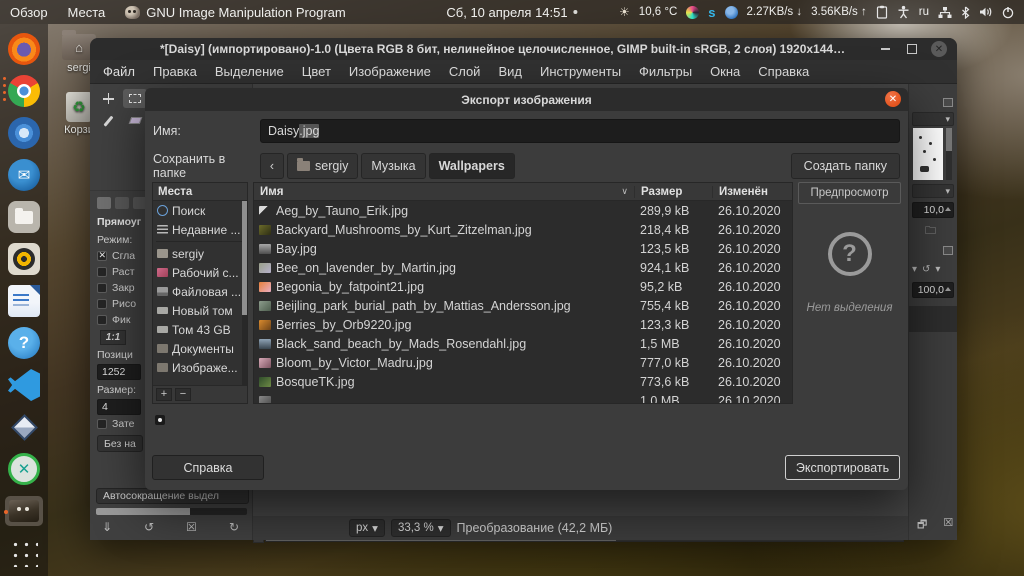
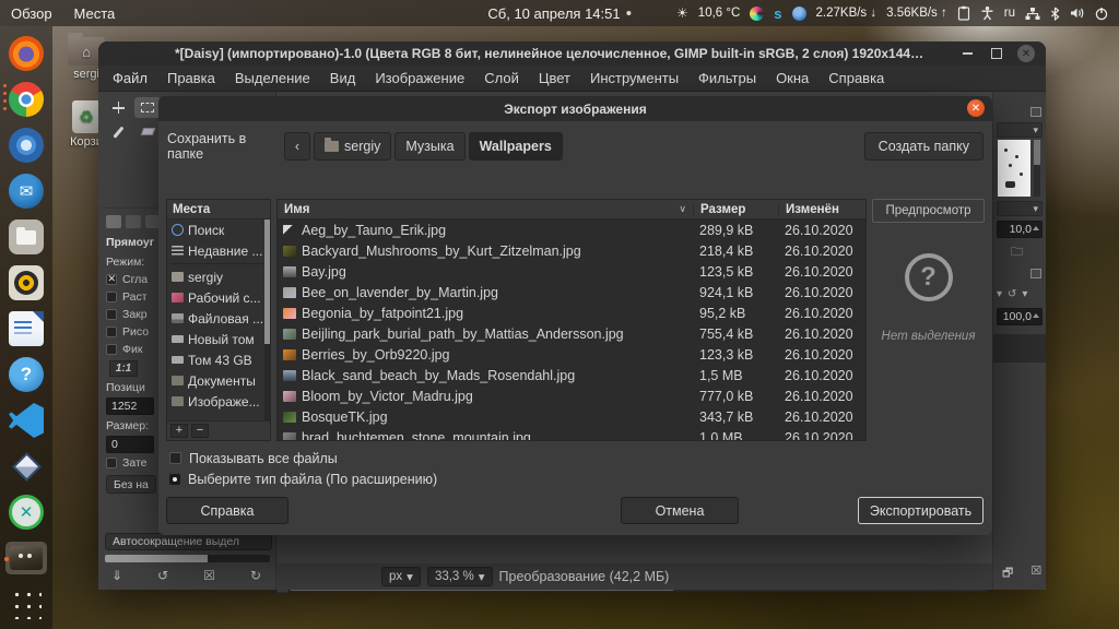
  Обзор
  Места
- GNU Image Manipulation Program
  Сб, 10 апреля 14:51
  ☀
  10,6 °C
  s
  2.27KB/s ↓
  3.56KB/s ↑
  ru
  ✉
  ?
  ✕
  ⌂
  serg
  ♻
  Корз
  *[Daisy] (импортировано)-1.0 (Цвета RGB 8 бит, нелинейное целочисленное, GIMP built-in sRGB, 2 слоя) 1920x1440 –
  ✕
  Файл
  Правка
  Выделение
- Цвет
+ Вид
  Изображение
  Слой
- Вид
+ Цвет
  Инструменты
  Фильтры
  Окна
  Справка
  Прямоуг
  Режим:
  Сгла
  Раст
  Закр
  Рисо
  Фик
  1:1
  Позици
  1252
  Размер:
- 4
+ 0
  Зате
  Без на
  Автосокращение выдел
  ⇓
  ↺
  ☒
  ↻
  px
  ▾
  33,3 %
  ▾
  Преобразование (42,2 МБ)
  ▾
  ▾
  10,0
  🗀
  ▾
  ↺
  ▾
  100,0
  🗗
  ☒
  Экспорт изображения
  ✕
- Имя:
- Daisy
- .jpg
  Сохранить в папке
  ‹
  sergiy
  Музыка
  Wallpapers
  Создать папку
  Места
  Поиск
  Недавние ...
  sergiy
  Рабочий с...
  Файловая ...
  Новый том
  Том 43 GB
  Документы
  Изображе...
  +
  −
  Имя
  ∨
  Размер
  Изменён
  Aeg_by_Tauno_Erik.jpg
  289,9 kB
  26.10.2020
  Backyard_Mushrooms_by_Kurt_Zitzelman.jpg
  218,4 kB
  26.10.2020
  Bay.jpg
  123,5 kB
  26.10.2020
  Bee_on_lavender_by_Martin.jpg
  924,1 kB
  26.10.2020
  Begonia_by_fatpoint21.jpg
  95,2 kB
  26.10.2020
  Beijling_park_burial_path_by_Mattias_Andersson.jpg
  755,4 kB
  26.10.2020
  Berries_by_Orb9220.jpg
  123,3 kB
  26.10.2020
  Black_sand_beach_by_Mads_Rosendahl.jpg
  1,5 MB
  26.10.2020
  Bloom_by_Victor_Madru.jpg
  777,0 kB
  26.10.2020
  BosqueTK.jpg
- 773,6 kB
+ 343,7 kB
  26.10.2020
+ brad_buchtemen_stone_mountain.jpg
  1,0 MB
  26.10.2020
  Предпросмотр
  ?
  Нет выделения
+ Показывать все файлы
+ Выберите тип файла (По расширению)
  Справка
+ Отмена
  Экспортировать
